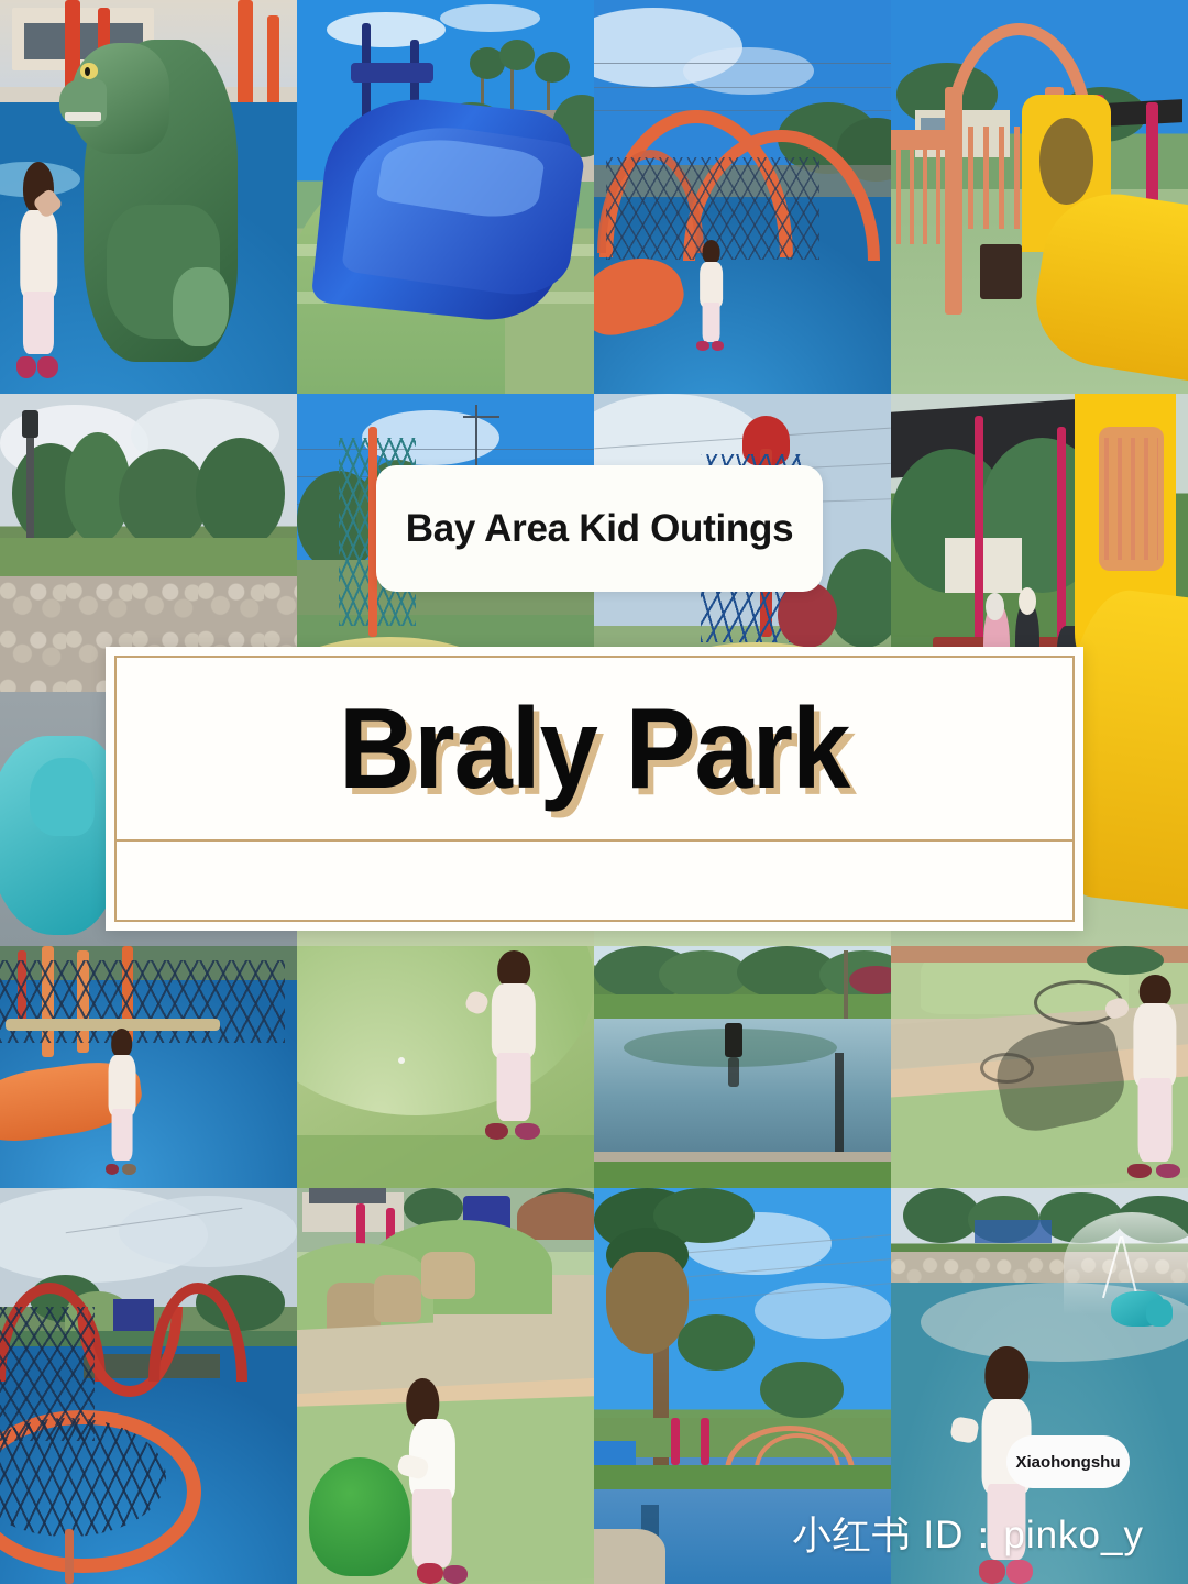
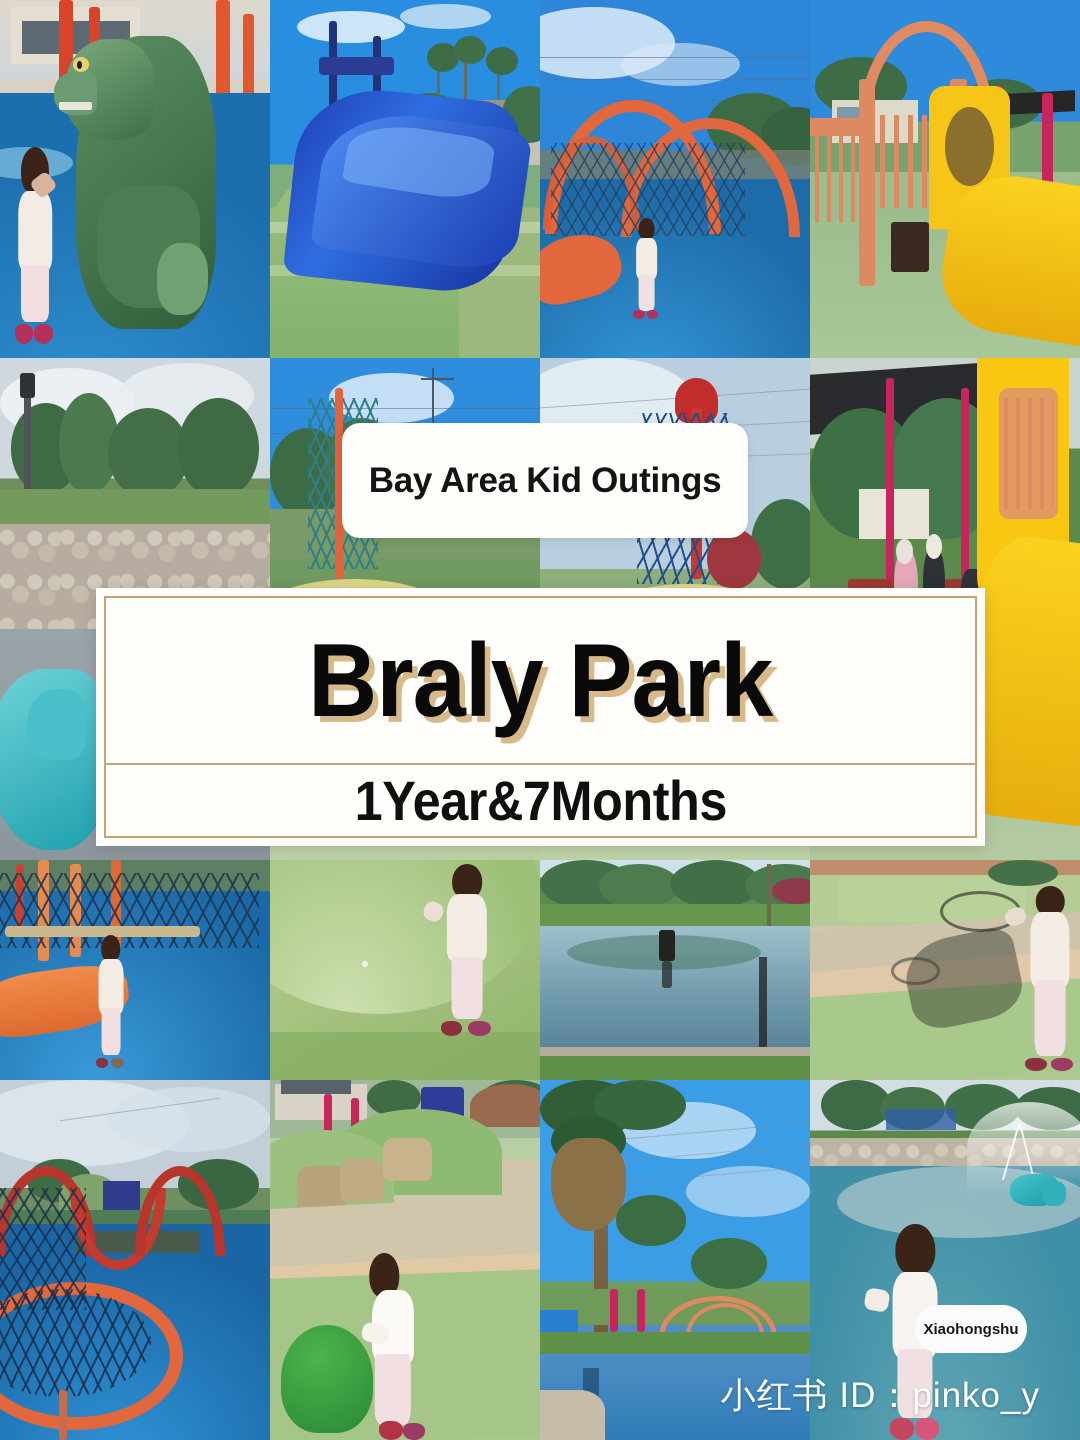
  Bay Area Kid Outings
  Braly Park
+ 1Year&7Months
  Xiaohongshu
  小红书 ID：pinko_y
